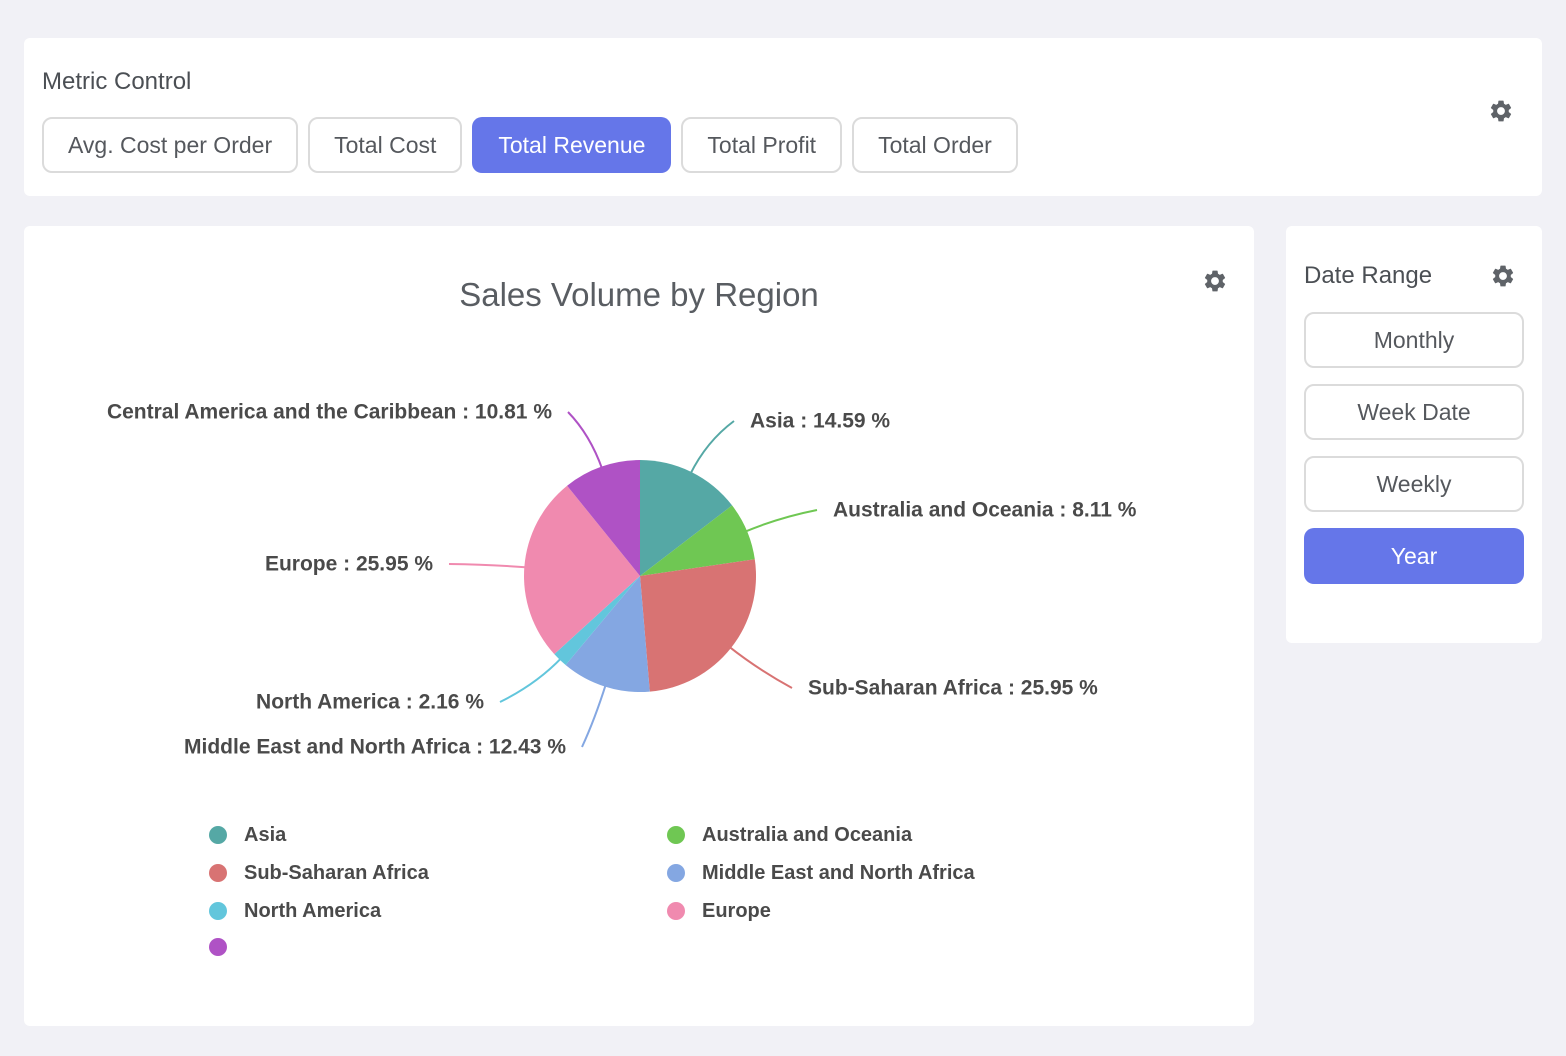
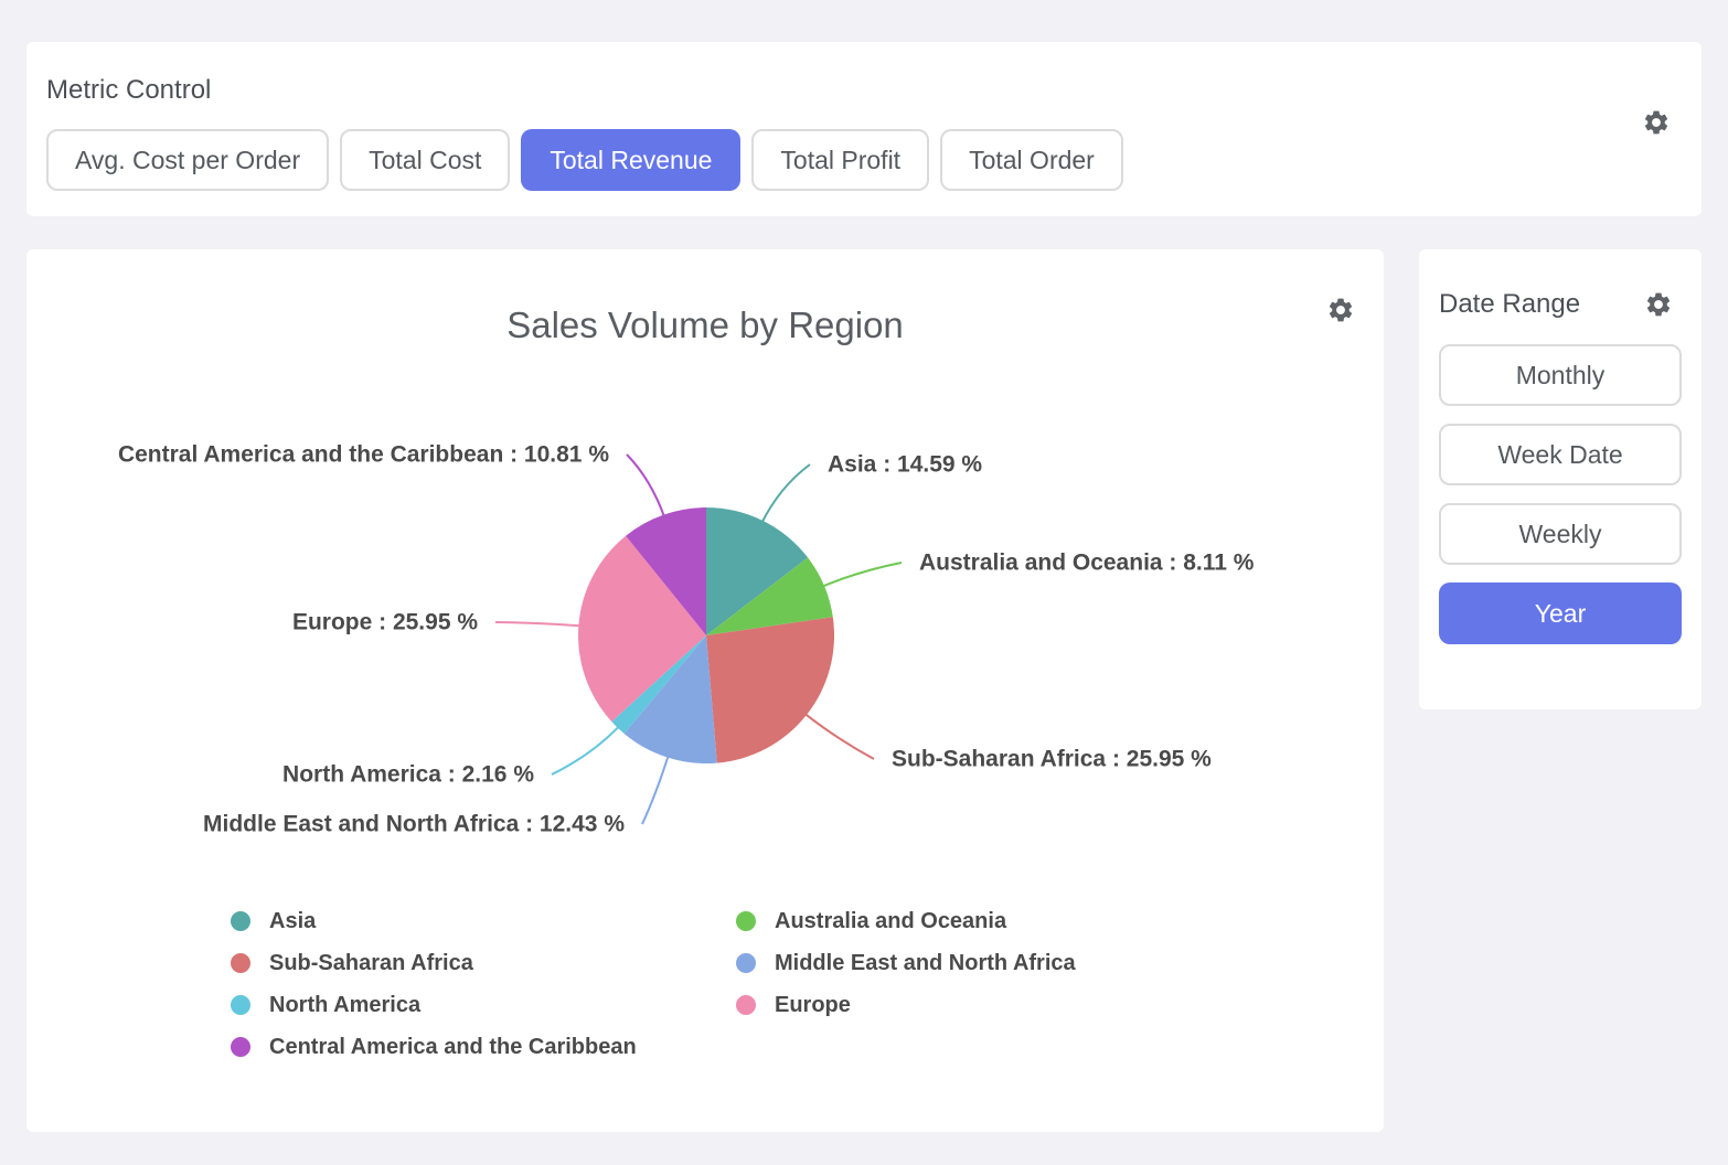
  Metric Control
  Avg. Cost per Order
  Total Cost
  Total Revenue
  Total Profit
  Total Order
  Sales Volume by Region
  Asia : 14.59 %
  Australia and Oceania : 8.11 %
  Sub-Saharan Africa : 25.95 %
  Middle East and North Africa : 12.43 %
  North America : 2.16 %
  Europe : 25.95 %
  Central America and the Caribbean : 10.81 %
  Asia
  Australia and Oceania
  Sub-Saharan Africa
  Middle East and North Africa
  North America
  Europe
+ Central America and the Caribbean
  Date Range
  Monthly
  Week Date
  Weekly
  Year
